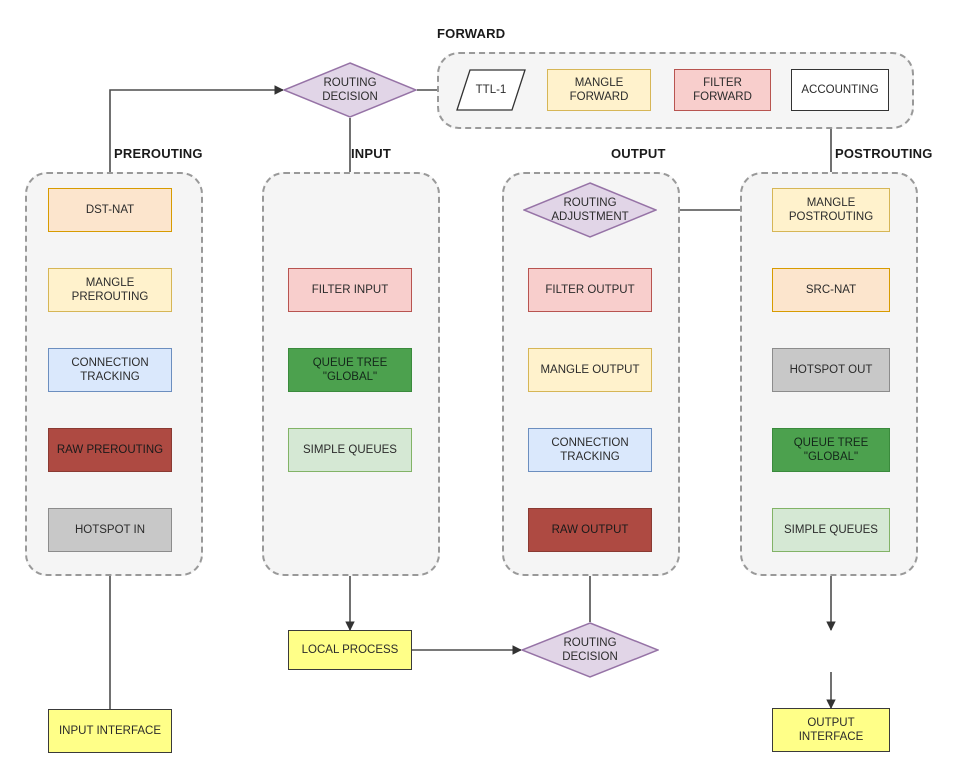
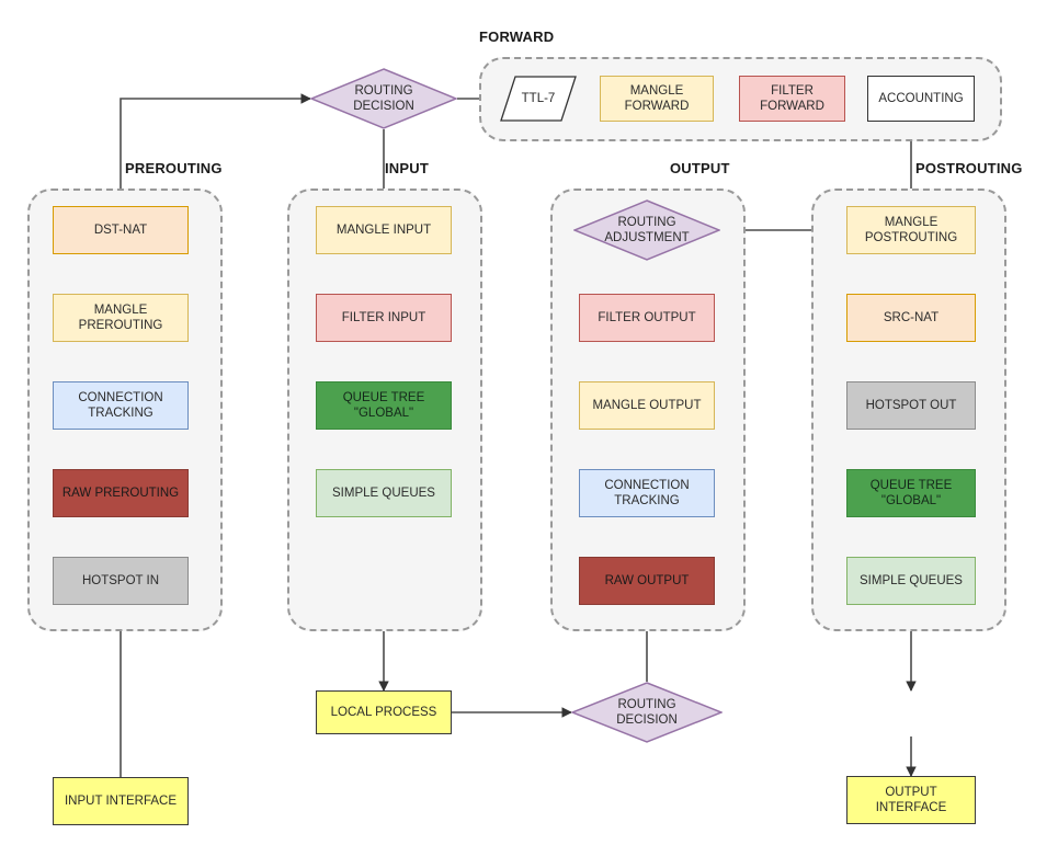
  FORWARD
  PREROUTING
  INPUT
  OUTPUT
  POSTROUTING
  ROUTING
  DECISION
- TTL-1
+ TTL-7
  MANGLE
  FORWARD
  FILTER
  FORWARD
  ACCOUNTING
  DST-NAT
  MANGLE
  PREROUTING
  CONNECTION
  TRACKING
  RAW PREROUTING
  HOTSPOT IN
  INPUT INTERFACE
+ MANGLE INPUT
  FILTER INPUT
  QUEUE TREE
  "GLOBAL"
  SIMPLE QUEUES
  LOCAL PROCESS
  ROUTING
  ADJUSTMENT
  FILTER OUTPUT
  MANGLE OUTPUT
  CONNECTION
  TRACKING
  RAW OUTPUT
  ROUTING
  DECISION
  MANGLE
  POSTROUTING
  SRC-NAT
  HOTSPOT OUT
  QUEUE TREE
  "GLOBAL"
  SIMPLE QUEUES
  OUTPUT
  INTERFACE
